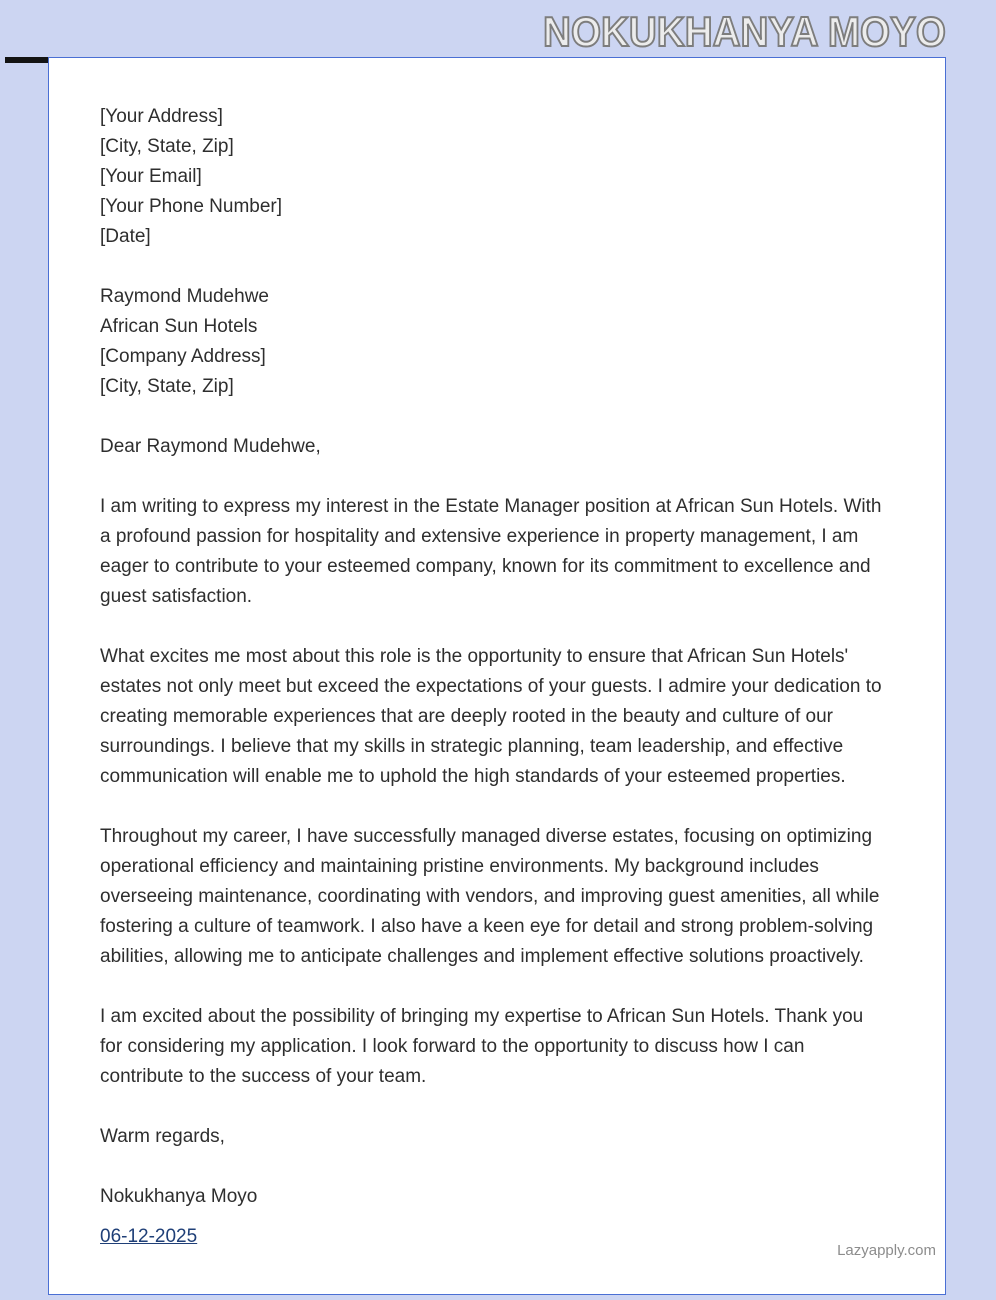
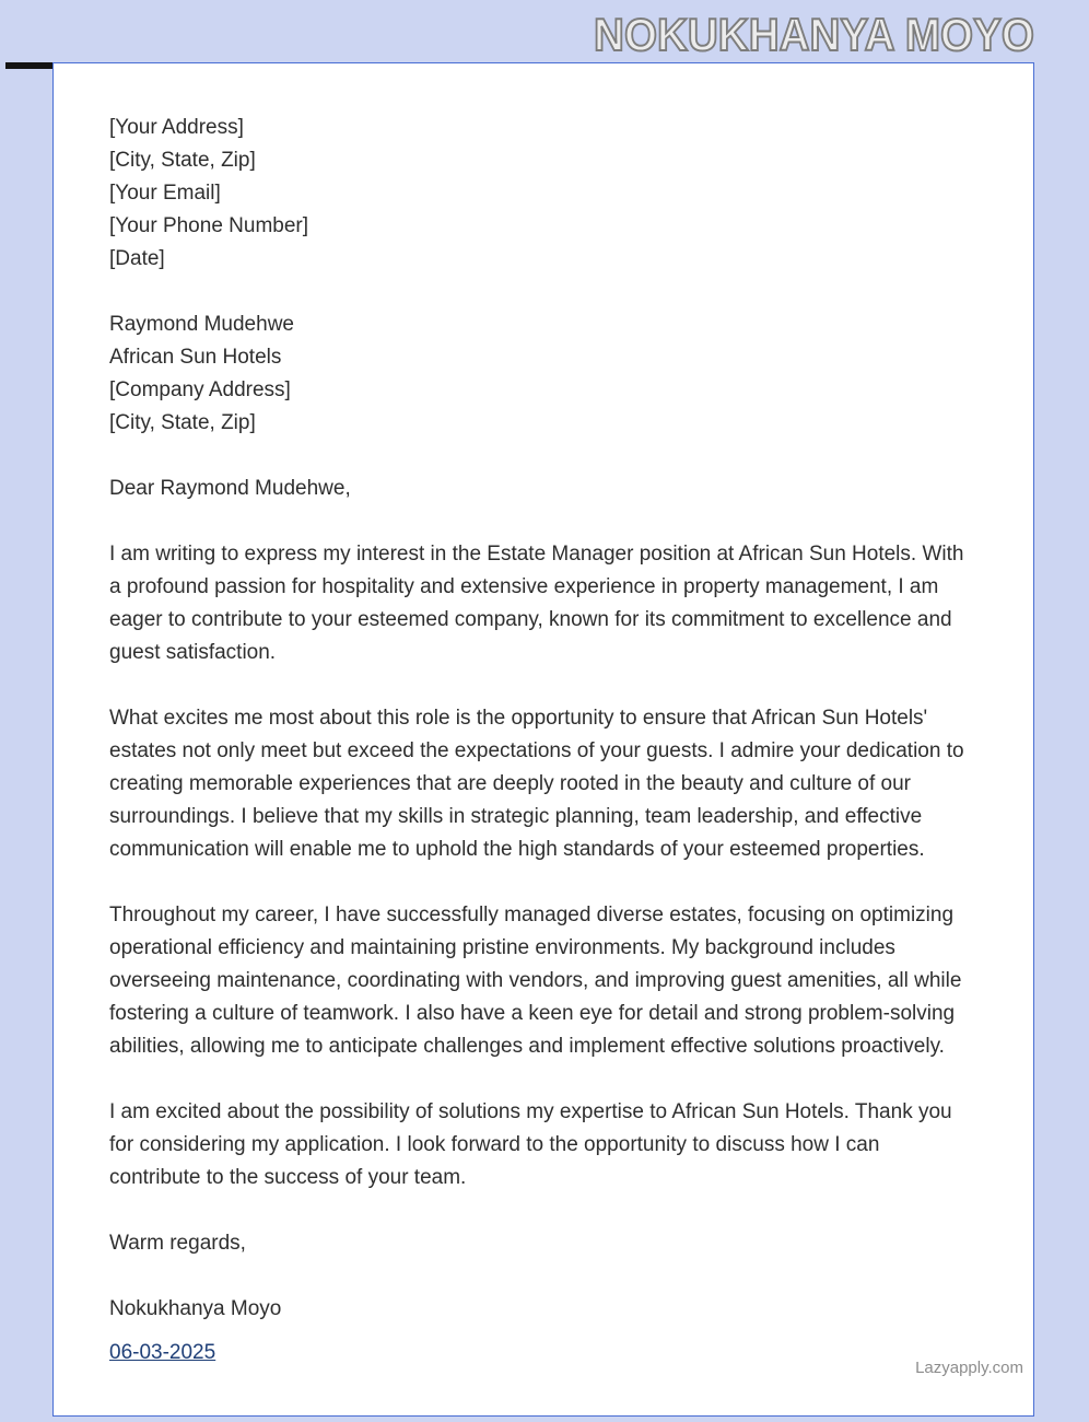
  NOKUKHANYA MOYO
  [Your Address]
  [City, State, Zip]
  [Your Email]
  [Your Phone Number]
  [Date]
  Raymond Mudehwe
  African Sun Hotels
  [Company Address]
  [City, State, Zip]
  Dear Raymond Mudehwe,
  I am writing to express my interest in the Estate Manager position at African Sun Hotels. With a profound passion for hospitality and extensive experience in property management, I am eager to contribute to your esteemed company, known for its commitment to excellence and guest satisfaction.
  What excites me most about this role is the opportunity to ensure that African Sun Hotels' estates not only meet but exceed the expectations of your guests. I admire your dedication to creating memorable experiences that are deeply rooted in the beauty and culture of our surroundings. I believe that my skills in strategic planning, team leadership, and effective communication will enable me to uphold the high standards of your esteemed properties.
  Throughout my career, I have successfully managed diverse estates, focusing on optimizing operational efficiency and maintaining pristine environments. My background includes overseeing maintenance, coordinating with vendors, and improving guest amenities, all while fostering a culture of teamwork. I also have a keen eye for detail and strong problem-solving abilities, allowing me to anticipate challenges and implement effective solutions proactively.
- I am excited about the possibility of bringing my expertise to African Sun Hotels. Thank you for considering my application. I look forward to the opportunity to discuss how I can contribute to the success of your team.
+ I am excited about the possibility of solutions my expertise to African Sun Hotels. Thank you for considering my application. I look forward to the opportunity to discuss how I can contribute to the success of your team.
  Warm regards,
  Nokukhanya Moyo
- 06-12-2025
+ 06-03-2025
  Lazyapply.com
